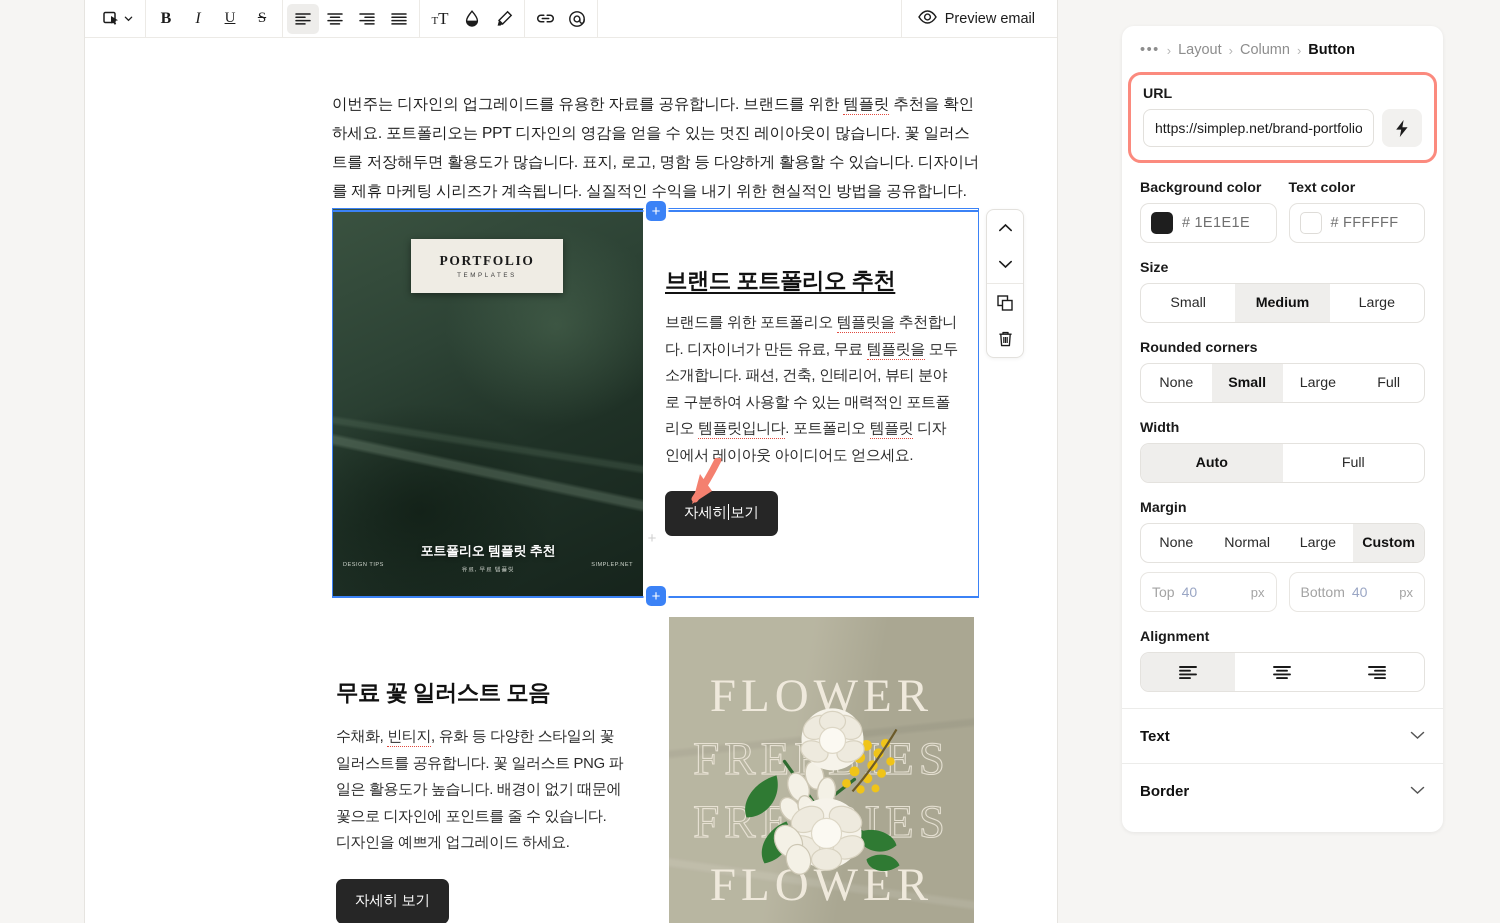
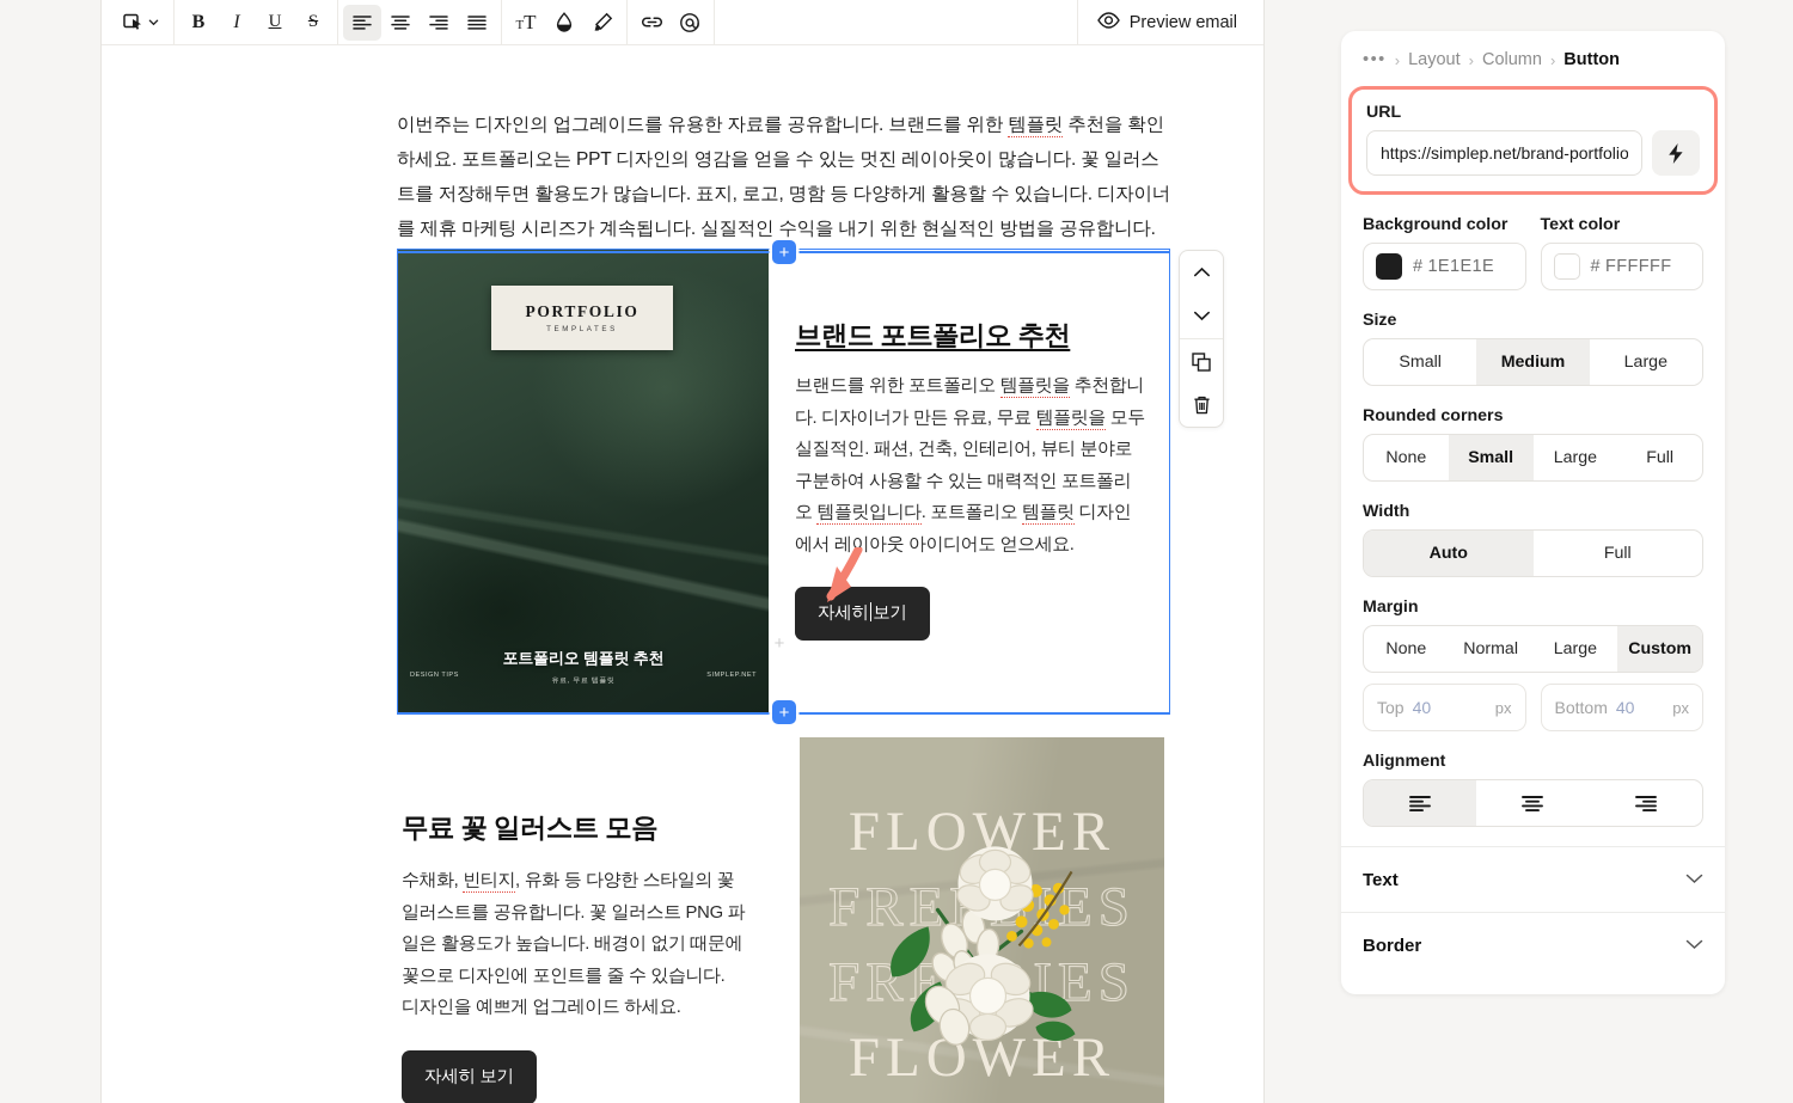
  B
  I
  U
  S
  TT
  Preview email
  이번주는 디자인의 업그레이드를 유용한 자료를 공유합니다. 브랜드를 위한 템플릿 추천을 확인하세요. 포트폴리오는 PPT 디자인의 영감을 얻을 수 있는 멋진 레이아웃이 많습니다. 꽃 일러스트를 저장해두면 활용도가 많습니다. 표지, 로고, 명함 등 다양하게 활용할 수 있습니다. 디자이너를 제휴 마케팅 시리즈가 계속됩니다. 실질적인 수익을 내기 위한 현실적인 방법을 공유합니다.
  +
  PORTFOLIO
  포트폴리오 템플릿 추천
  브랜드 포트폴리오 추천
- 브랜드를 위한 포트폴리오 템플릿을 추천합니다. 디자이너가 만든 유료, 무료 템플릿을 모두 소개합니다. 패션, 건축, 인테리어, 뷰티 분야로 구분하여 사용할 수 있는 매력적인 포트폴리오 템플릿입니다. 포트폴리오 템플릿 디자인에서 레이아웃 아이디어도 얻으세요.
+ 브랜드를 위한 포트폴리오 템플릿을 추천합니다. 디자이너가 만든 유료, 무료 템플릿을 모두 실질적인. 패션, 건축, 인테리어, 뷰티 분야로 구분하여 사용할 수 있는 매력적인 포트폴리오 템플릿입니다. 포트폴리오 템플릿 디자인에서 레이아웃 아이디어도 얻으세요.
  자세히 보기
  +
  +
  무료 꽃 일러스트 모음
  수채화, 빈티지, 유화 등 다양한 스타일의 꽃 일러스트를 공유합니다. 꽃 일러스트 PNG 파일은 활용도가 높습니다. 배경이 없기 때문에 꽃으로 디자인에 포인트를 줄 수 있습니다. 디자인을 예쁘게 업그레이드 하세요.
  자세히 보기
  FLOWER
  FREIES
  FREIES
  FLOWER
  •••
  ›
  Layout
  ›
  Column
  ›
  Button
  URL
  https://simplep.net/brand-portfolio
  Background color
  # 1E1E1E
  Text color
  # FFFFFF
  Size
  Small
  Medium
  Large
  Rounded corners
  None
  Small
  Large
  Full
  Width
  Auto
  Full
  Margin
  None
  Normal
  Large
  Custom
  Top
  40
  px
  Bottom
  40
  px
  Alignment
  Text
  Border
